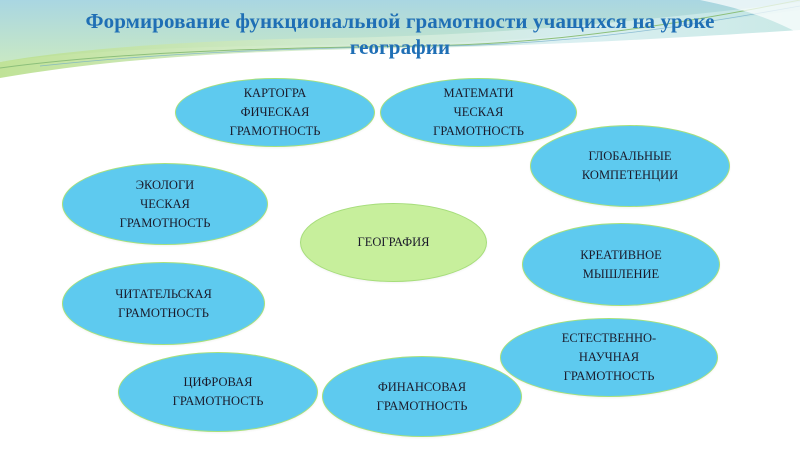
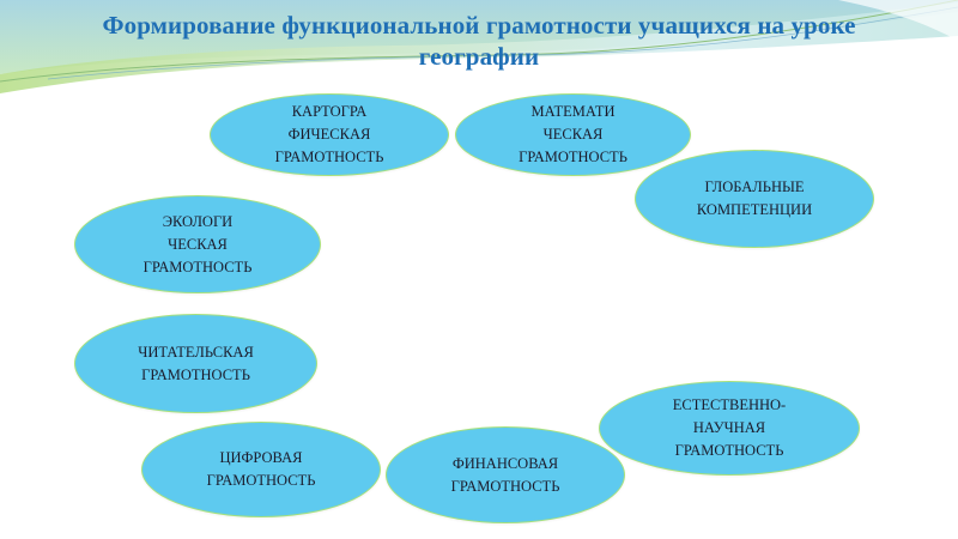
  Формирование функциональной грамотности учащихся на уроке
  географии
  КАРТОГРА
  ФИЧЕСКАЯ
  ГРАМОТНОСТЬ
  МАТЕМАТИ
  ЧЕСКАЯ
  ГРАМОТНОСТЬ
  ГЛОБАЛЬНЫЕ
  КОМПЕТЕНЦИИ
  ЭКОЛОГИ
  ЧЕСКАЯ
  ГРАМОТНОСТЬ
- ГЕОГРАФИЯ
- КРЕАТИВНОЕ
- МЫШЛЕНИЕ
  ЧИТАТЕЛЬСКАЯ
  ГРАМОТНОСТЬ
  ЕСТЕСТВЕННО-
  НАУЧНАЯ
  ГРАМОТНОСТЬ
  ЦИФРОВАЯ
  ГРАМОТНОСТЬ
  ФИНАНСОВАЯ
  ГРАМОТНОСТЬ
